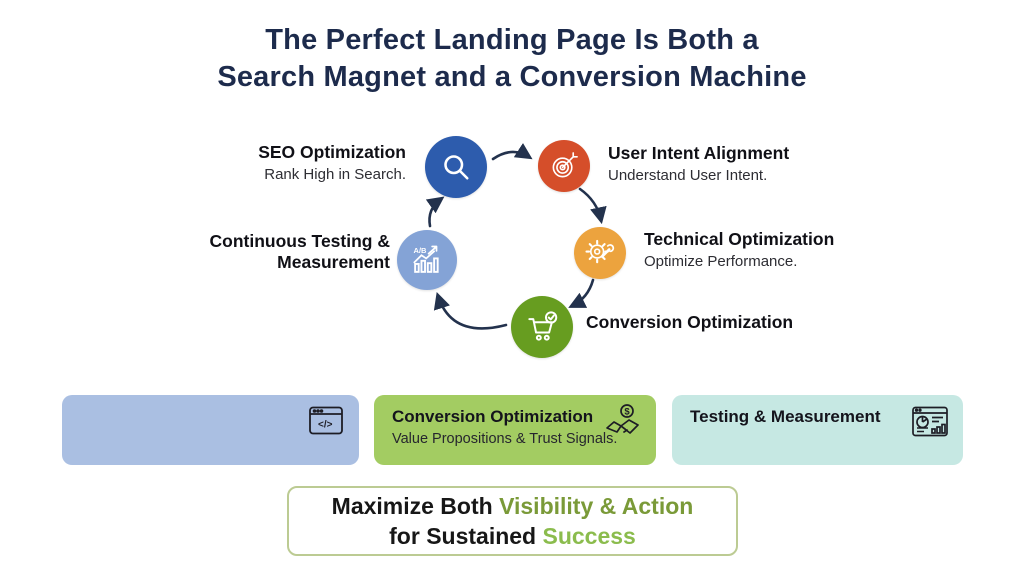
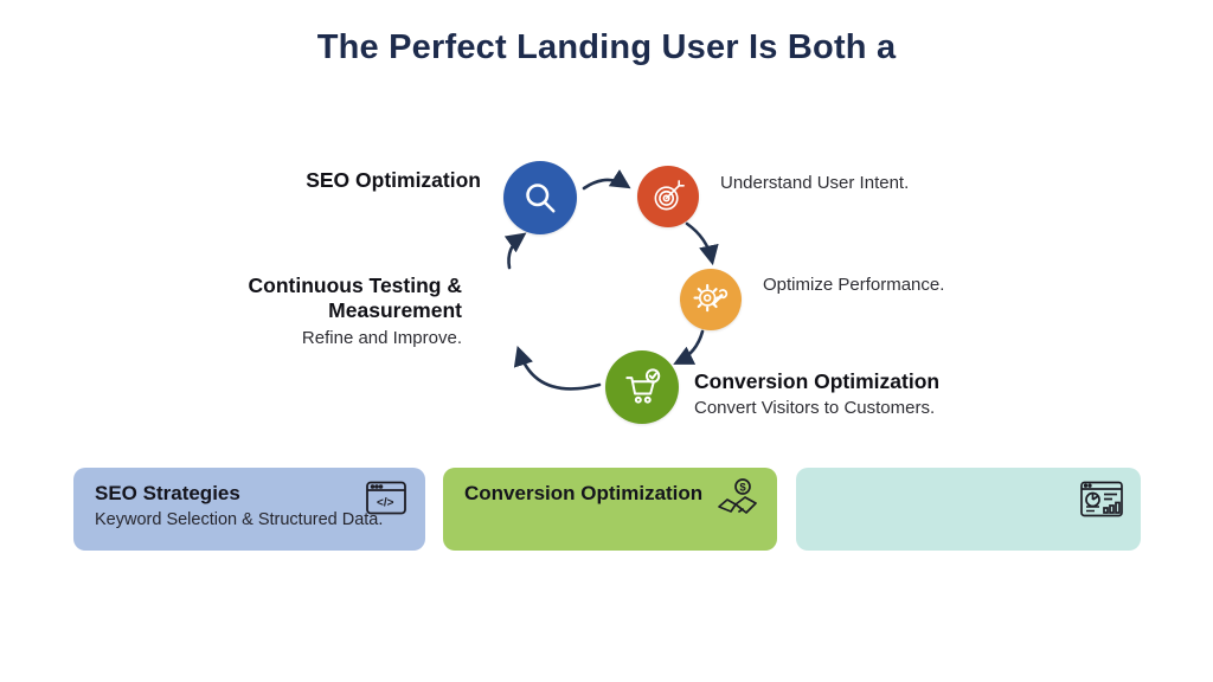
- The Perfect Landing Page Is Both a
+ The Perfect Landing User Is Both a
- Search Magnet and a Conversion Machine
- A/B
  SEO Optimization
- Rank High in Search.
- User Intent Alignment
  Understand User Intent.
- Technical Optimization
  Optimize Performance.
  Conversion Optimization
+ Convert Visitors to Customers.
  Continuous Testing & Measurement
+ Refine and Improve.
+ SEO Strategies
+ Keyword Selection & Structured Data.
  </>
  Conversion Optimization
- Value Propositions & Trust Signals.
  $
- Testing & Measurement
- Maximize Both Visibility & Action
- for Sustained Success
